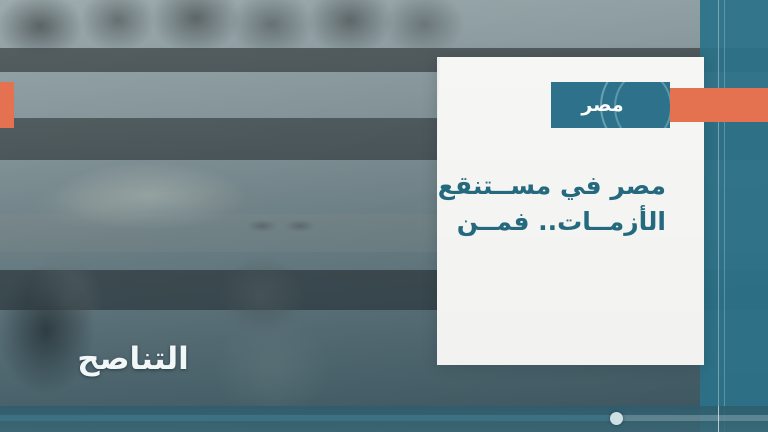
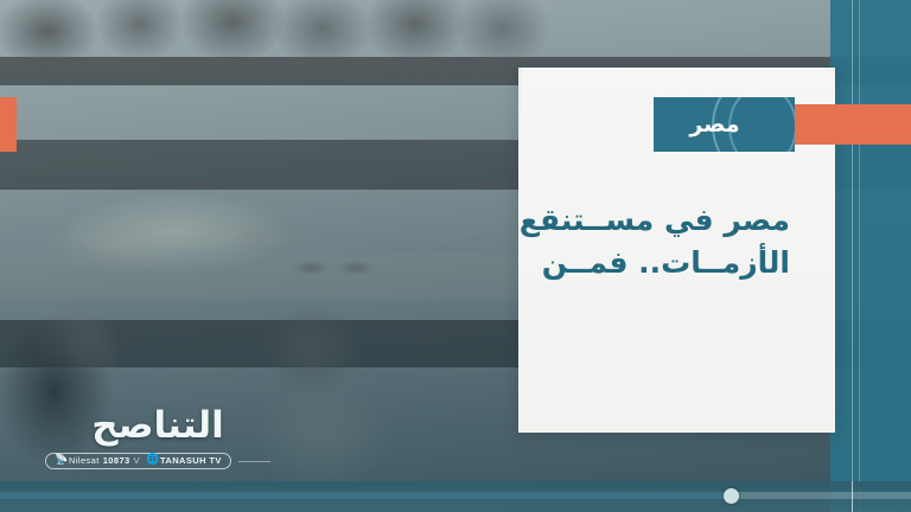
  مصر
  مصر في مســتنقع
  الأزمــات.. فمــن
  التناصح
+ 📡
+ Nilesat
+ 10873
+ V
+ 🌐
+ TANASUH TV
